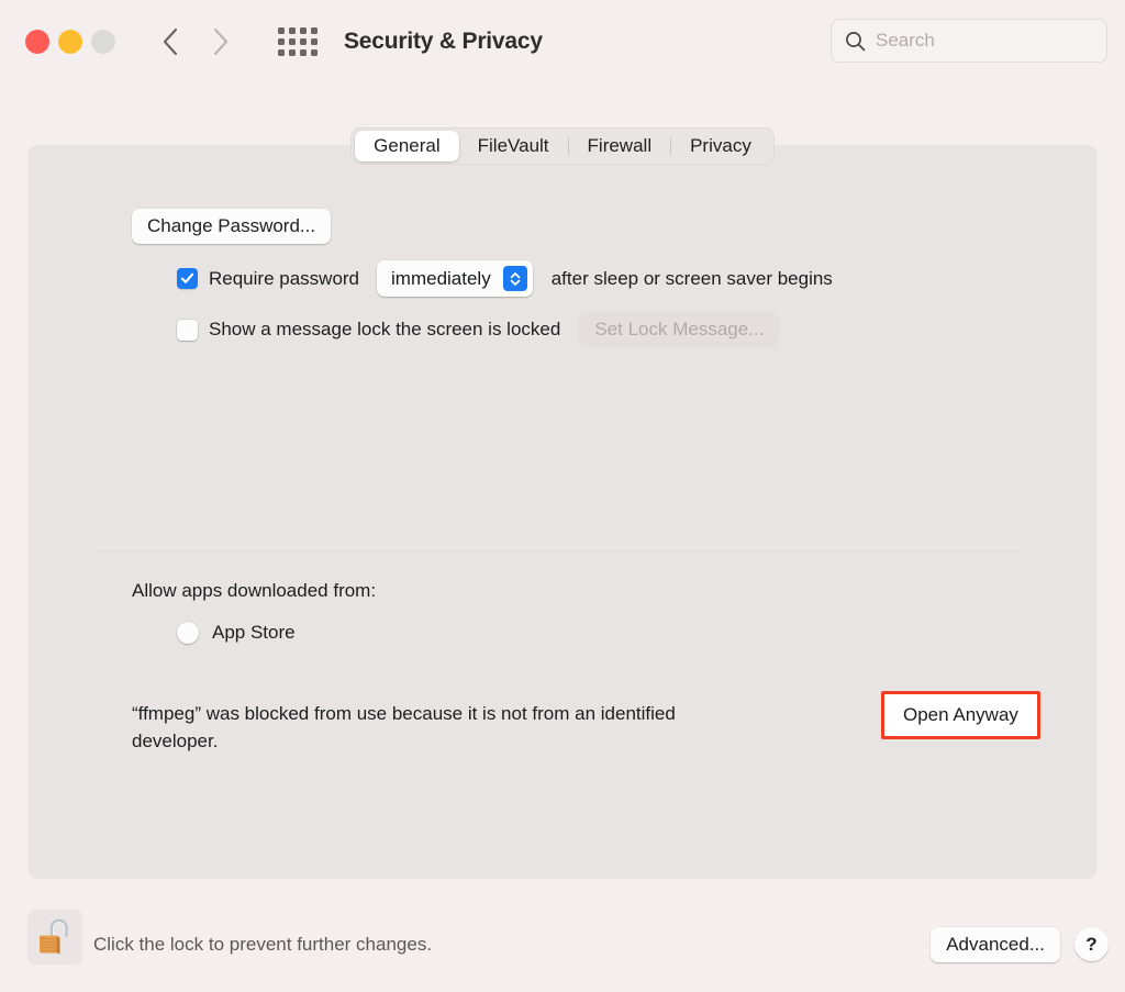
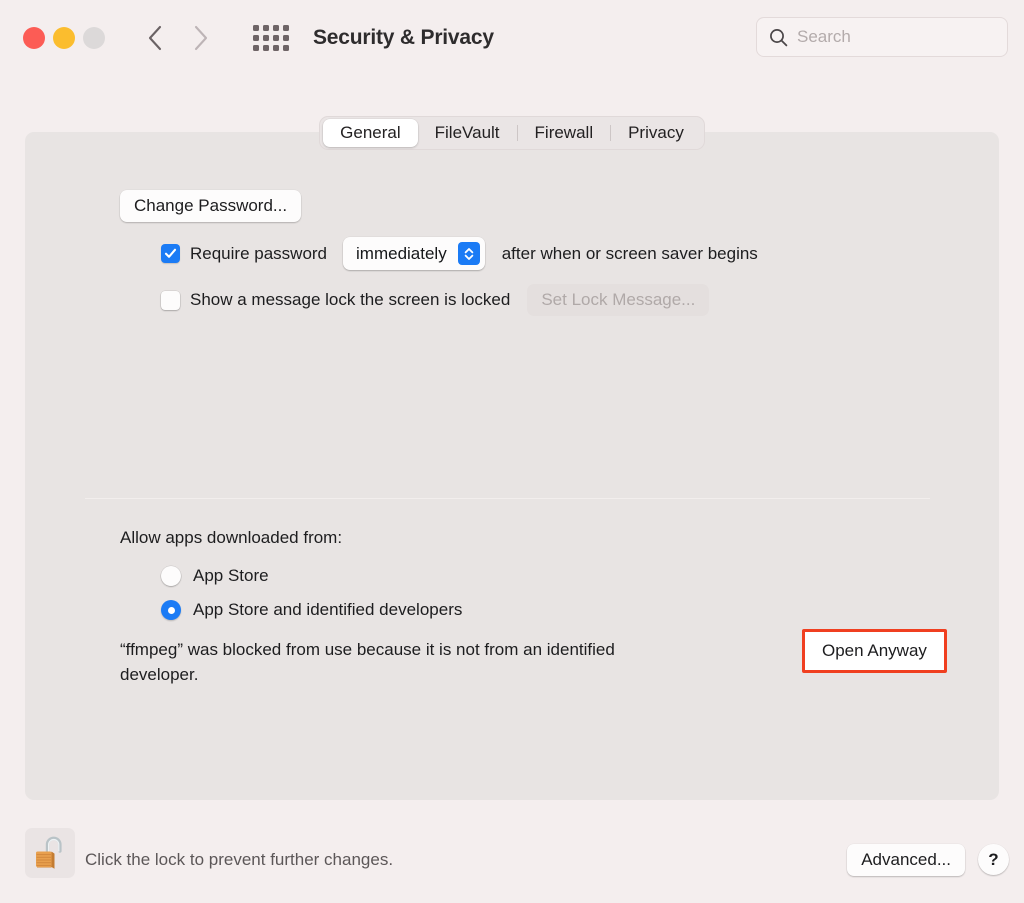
  Security & Privacy
  Search
  General
  FileVault
  Firewall
  Privacy
  Change Password...
  Require password
  immediately
- after sleep or screen saver begins
+ after when or screen saver begins
  Show a message lock the screen is locked
  Set Lock Message...
  Allow apps downloaded from:
  App Store
+ App Store and identified developers
  “ffmpeg” was blocked from use because it is not from an identified developer.
  Open Anyway
  Click the lock to prevent further changes.
  Advanced...
  ?
